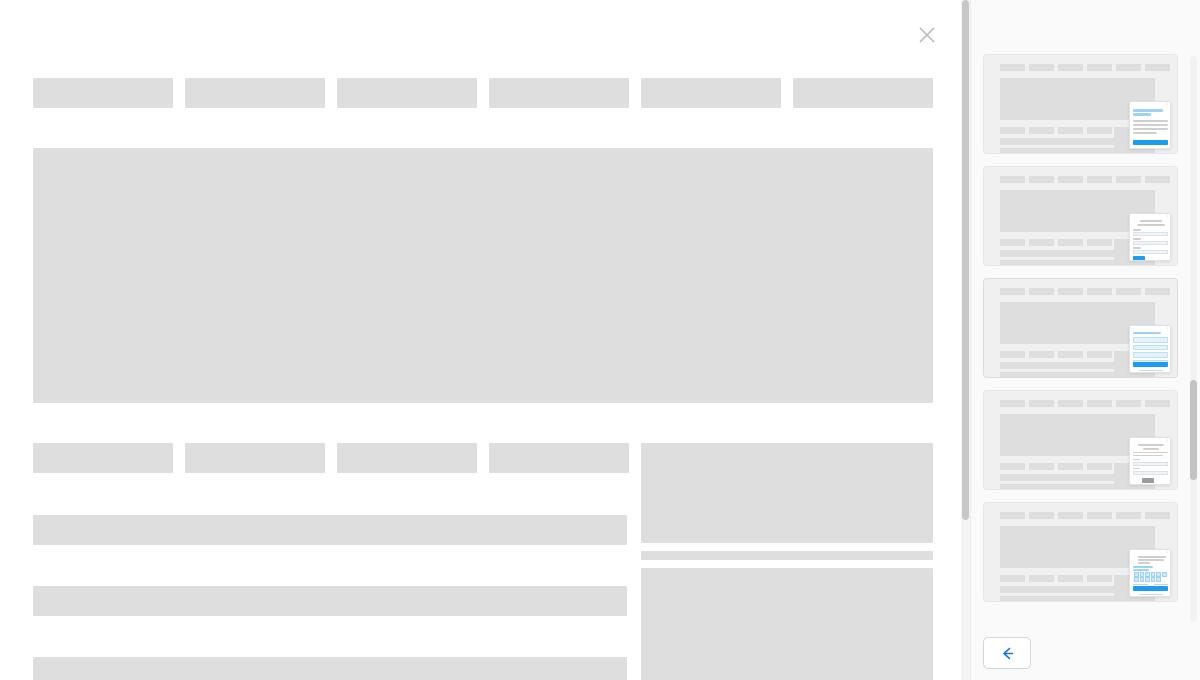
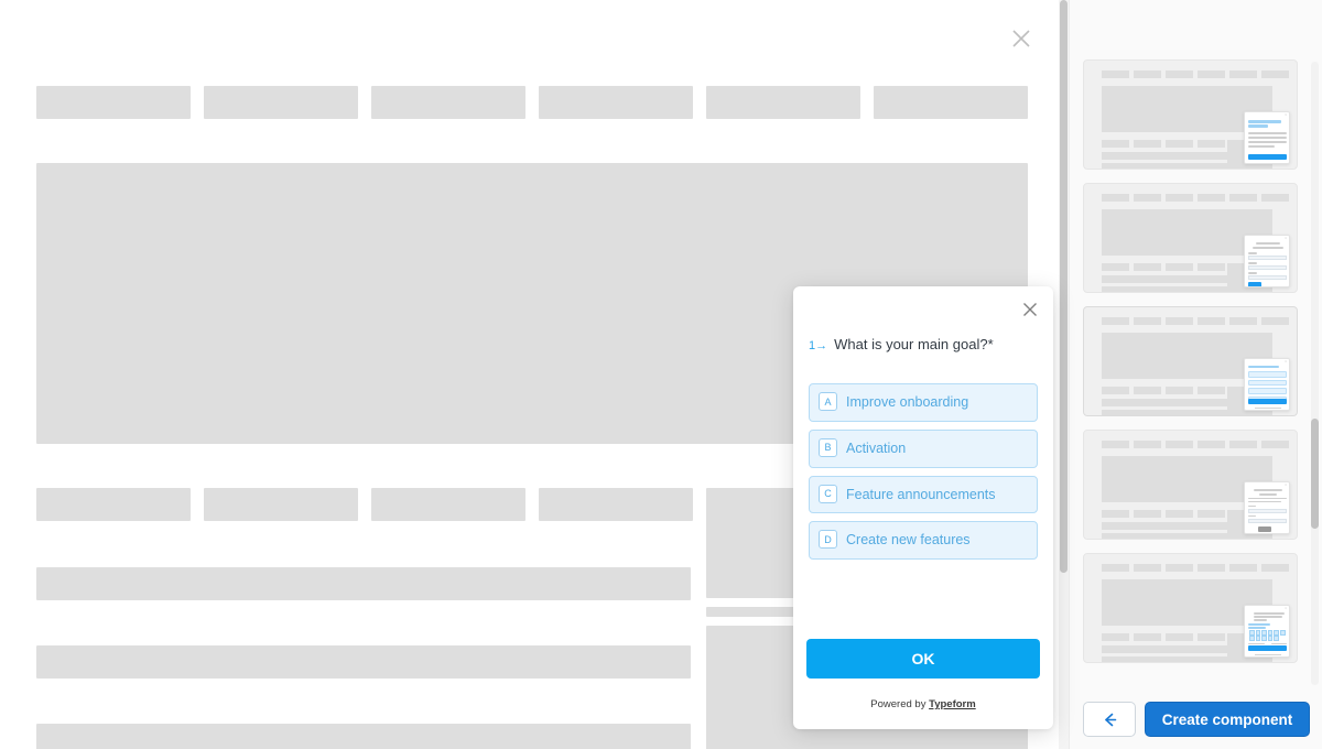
+ Create component
+ 1→
+ What is your main goal?*
+ A
+ Improve onboarding
+ B
+ Activation
+ C
+ Feature announcements
+ D
+ Create new features
+ OK
+ Powered by Typeform
